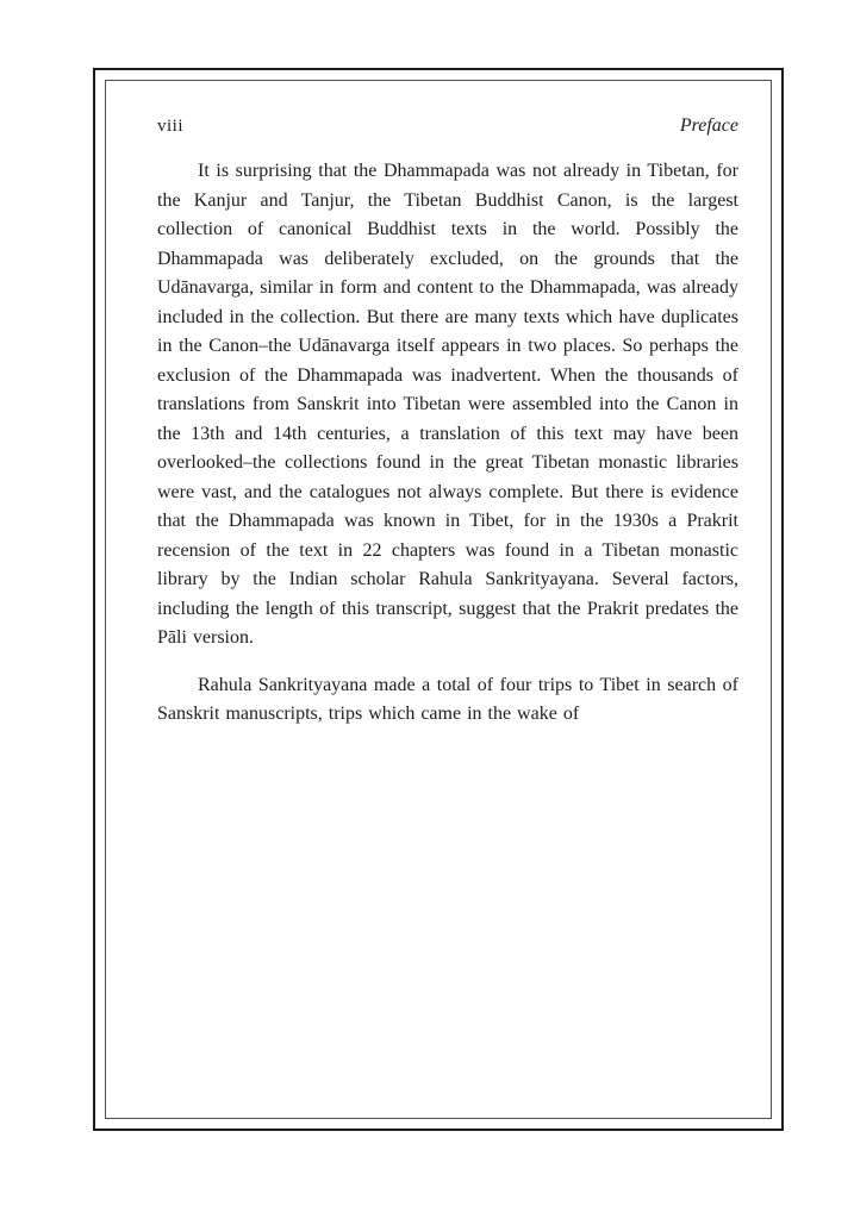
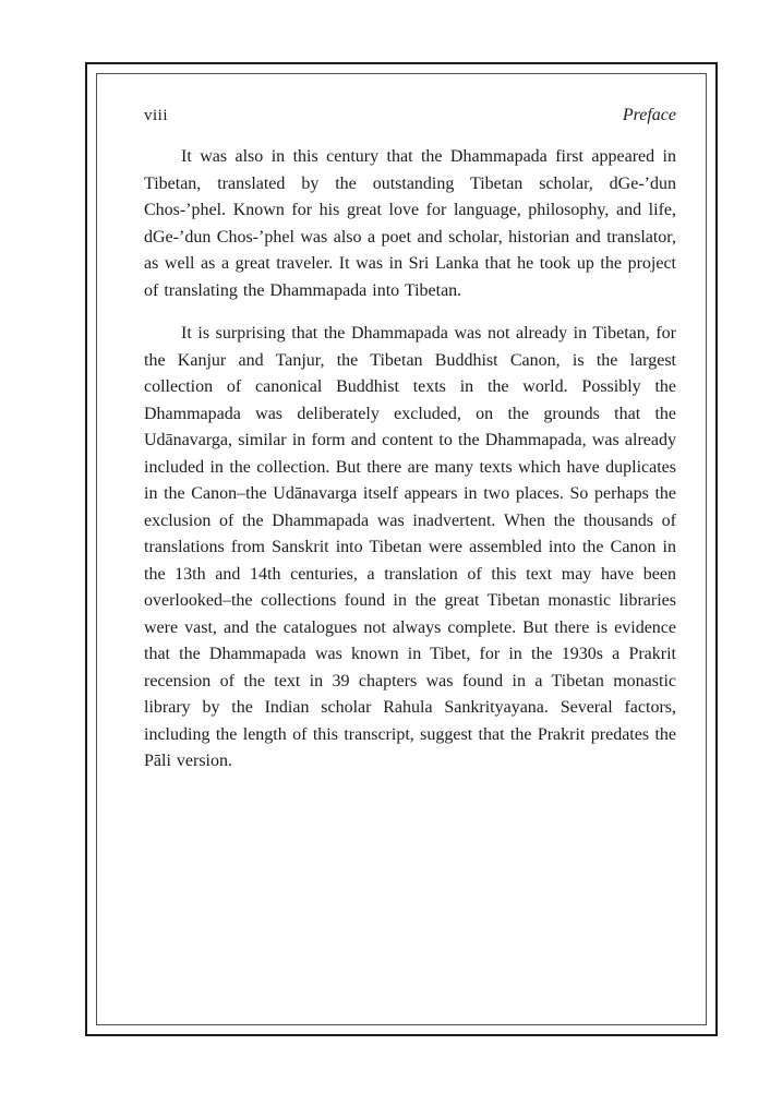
  viii
  Preface
+ It was also in this century that the Dhammapada first appeared in Tibetan, translated by the outstanding Tibetan scholar, dGe-’dun Chos-’phel. Known for his great love for language, philosophy, and life, dGe-’dun Chos-’phel was also a poet and scholar, historian and translator, as well as a great traveler. It was in Sri Lanka that he took up the project of translating the Dhammapada into Tibetan.
- It is surprising that the Dhammapada was not already in Tibetan, for the Kanjur and Tanjur, the Tibetan Buddhist Canon, is the largest collection of canonical Buddhist texts in the world. Possibly the Dhammapada was deliberately excluded, on the grounds that the Udānavarga, similar in form and content to the Dhammapada, was already included in the collection. But there are many texts which have duplicates in the Canon–the Udānavarga itself appears in two places. So perhaps the exclusion of the Dhammapada was inadvertent. When the thousands of translations from Sanskrit into Tibetan were assembled into the Canon in the 13th and 14th centuries, a translation of this text may have been overlooked–the collections found in the great Tibetan monastic libraries were vast, and the catalogues not always complete. But there is evidence that the Dhammapada was known in Tibet, for in the 1930s a Prakrit recension of the text in 22 chapters was found in a Tibetan monastic library by the Indian scholar Rahula Sankrityayana. Several factors, including the length of this transcript, suggest that the Prakrit predates the Pāli version.
+ It is surprising that the Dhammapada was not already in Tibetan, for the Kanjur and Tanjur, the Tibetan Buddhist Canon, is the largest collection of canonical Buddhist texts in the world. Possibly the Dhammapada was deliberately excluded, on the grounds that the Udānavarga, similar in form and content to the Dhammapada, was already included in the collection. But there are many texts which have duplicates in the Canon–the Udānavarga itself appears in two places. So perhaps the exclusion of the Dhammapada was inadvertent. When the thousands of translations from Sanskrit into Tibetan were assembled into the Canon in the 13th and 14th centuries, a translation of this text may have been overlooked–the collections found in the great Tibetan monastic libraries were vast, and the catalogues not always complete. But there is evidence that the Dhammapada was known in Tibet, for in the 1930s a Prakrit recension of the text in 39 chapters was found in a Tibetan monastic library by the Indian scholar Rahula Sankrityayana. Several factors, including the length of this transcript, suggest that the Prakrit predates the Pāli version.
- Rahula Sankrityayana made a total of four trips to Tibet in search of Sanskrit manuscripts, trips which came in the wake of
